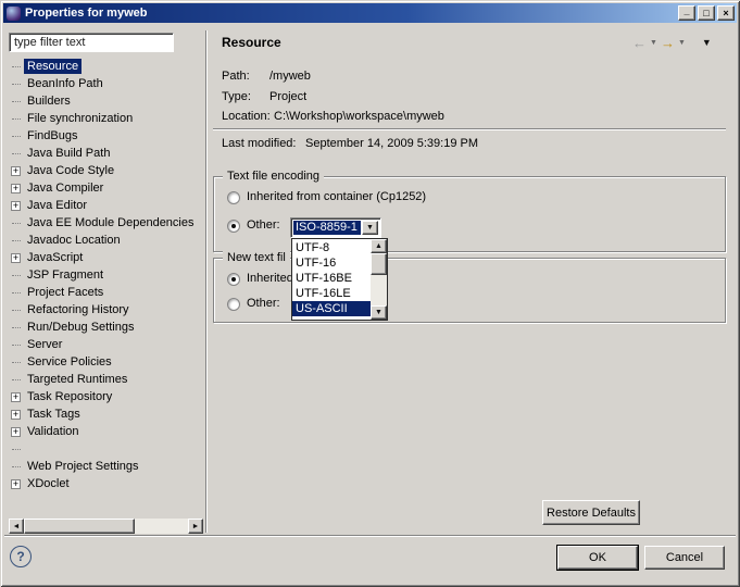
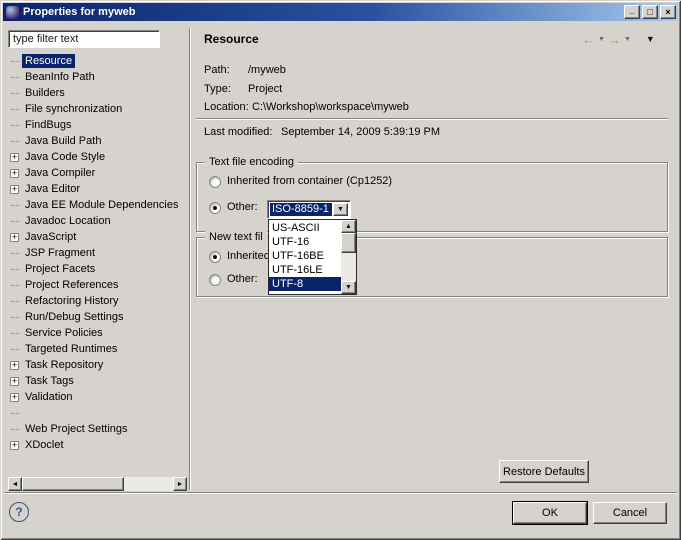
  Properties for myweb
  _
  □
  ×
  type filter text
  Resource
  BeanInfo Path
  Builders
  File synchronization
  FindBugs
  Java Build Path
  +
  Java Code Style
  +
  Java Compiler
  +
  Java Editor
  Java EE Module Dependencies
  Javadoc Location
  +
  JavaScript
  JSP Fragment
  Project Facets
+ Project References
  Refactoring History
  Run/Debug Settings
- Server
  Service Policies
  Targeted Runtimes
  +
  Task Repository
  +
  Task Tags
  +
  Validation
  Web Project Settings
  +
  XDoclet
  Resource
  ←
  →
  ▼
  Path:
  /myweb
  Type:
  Project
  Location:
  C:\Workshop\workspace\myweb
  Last modified:
  September 14, 2009 5:39:19 PM
  Text file encoding
  Inherited from container (Cp1252)
  Other:
  ISO-8859-1
  New text fil
  Inherited
  Other:
- UTF-8
+ US-ASCII
  UTF-16
  UTF-16BE
  UTF-16LE
- US-ASCII
+ UTF-8
  Restore Defaults
  ?
  OK
  Cancel
